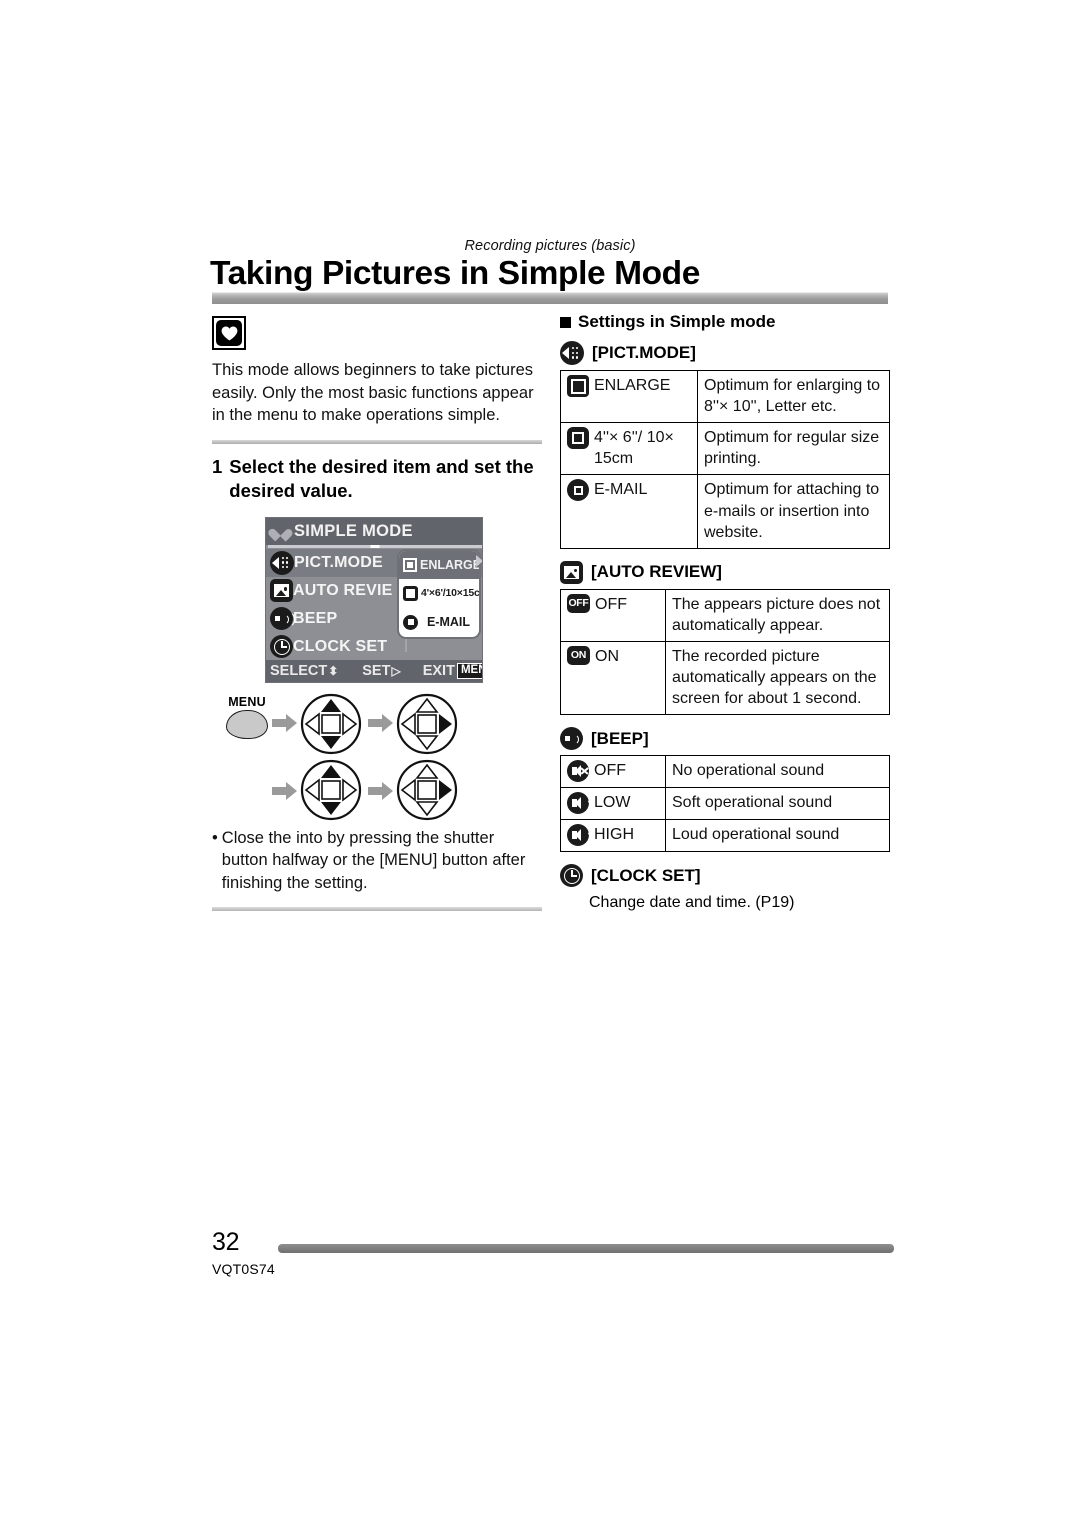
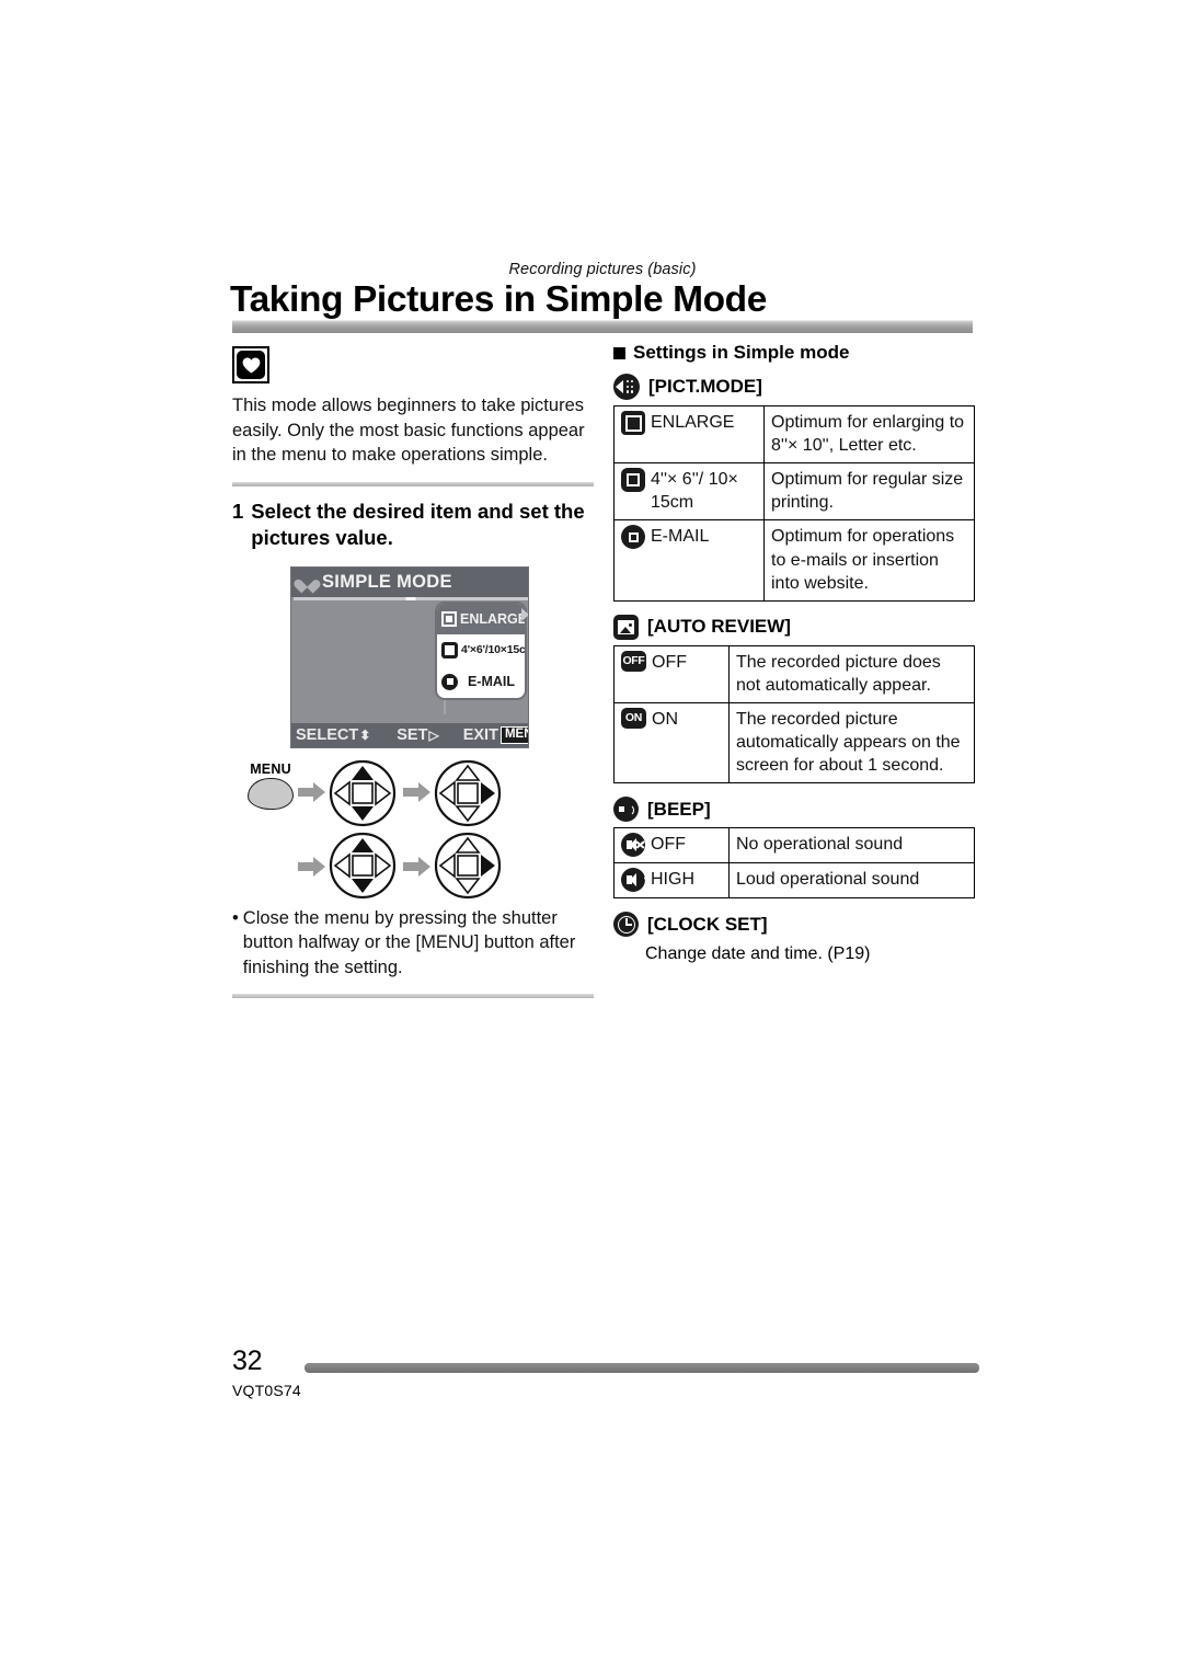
  Recording pictures (basic)
  Taking Pictures in Simple Mode
  This mode allows beginners to take pictures easily. Only the most basic functions appear in the menu to make operations simple.
  1
- Select the desired item and set the desired value.
+ Select the desired item and set the pictures value.
  SIMPLE MODE
- PICT.MODE
- AUTO REVIE
- BEEP
- CLOCK SET
  ENLARGE
  4ʹ×6ʹ/10×15c
  E-MAIL
  SELECT
  ⬍
  SET
  ▷
  EXIT
  MENU
  •
- Close the into by pressing the shutter button halfway or the [MENU] button after finishing the setting.
+ Close the menu by pressing the shutter button halfway or the [MENU] button after finishing the setting.
  Settings in Simple mode
  [PICT.MODE]
  ENLARGE	Optimum for enlarging to 8ʹʹ× 10ʹʹ, Letter etc.
  4ʹʹ× 6ʹʹ/ 10× 15cm	Optimum for regular size printing.
- E-MAIL	Optimum for attaching to e-mails or insertion into website.
+ E-MAIL	Optimum for operations to e-mails or insertion into website.
  [AUTO REVIEW]
- OFF OFF	The appears picture does not automatically appear.
+ OFF OFF	The recorded picture does not automatically appear.
  ON ON	The recorded picture automatically appears on the screen for about 1 second.
  [BEEP]
  OFF	No operational sound
- LOW	Soft operational sound
  HIGH	Loud operational sound
  [CLOCK SET]
  Change date and time. (P19)
  32
  VQT0S74
